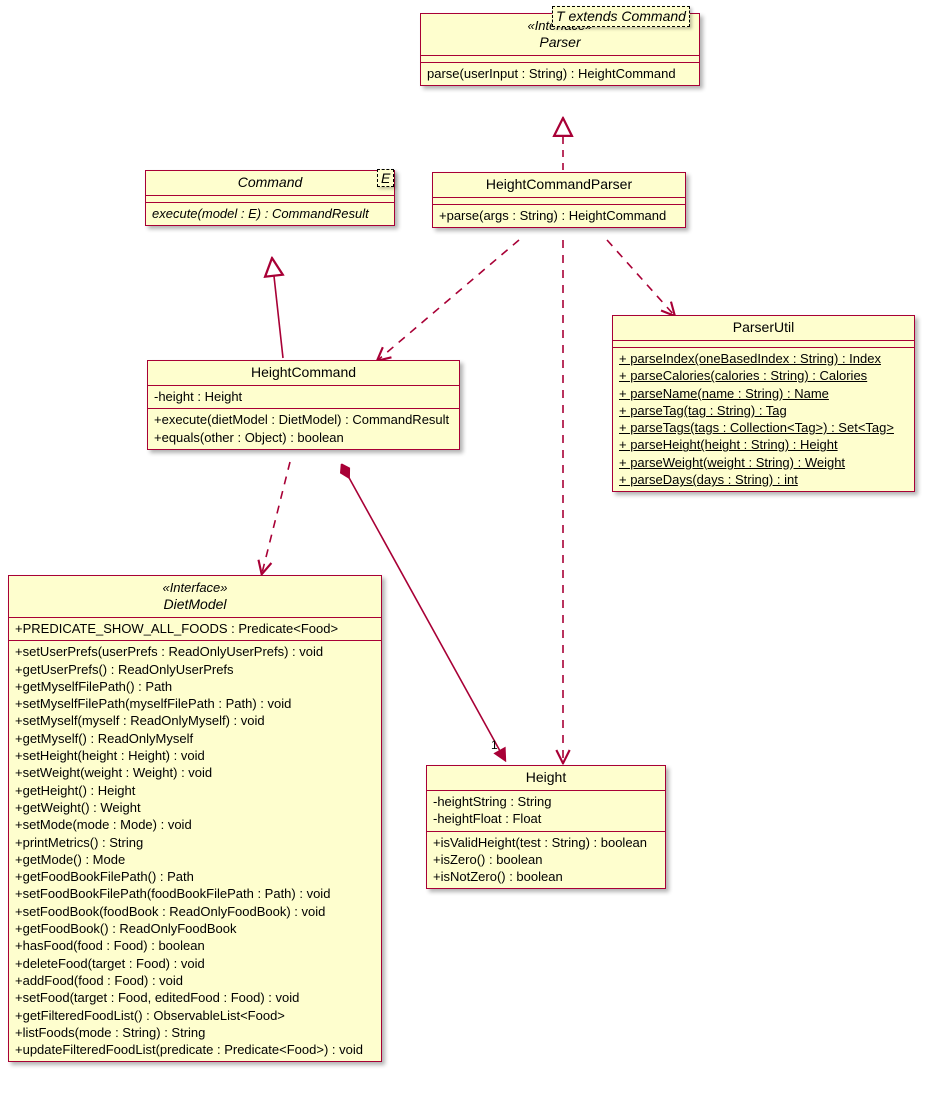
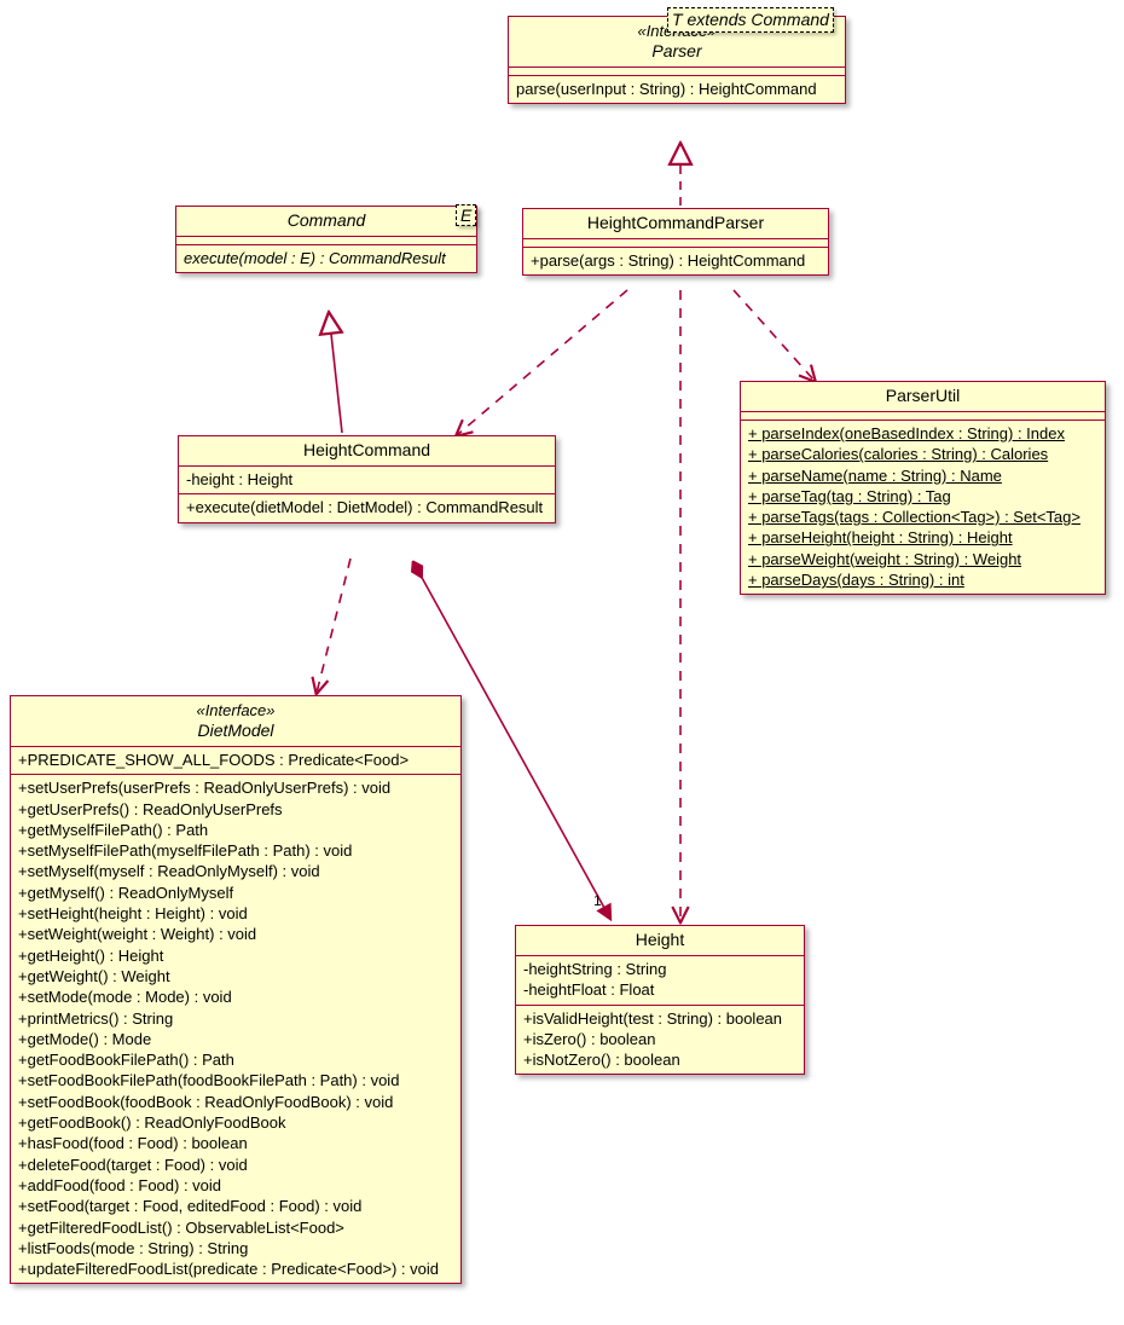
  Parser
  parse(userInput : String) : HeightCommand
  T extends Command
  Command
  execute(model : E) : CommandResult
  E
  HeightCommandParser
  +parse(args : String) : HeightCommand
  ParserUtil
  + parseIndex(oneBasedIndex : String) : Index
  + parseCalories(calories : String) : Calories
  + parseName(name : String) : Name
  + parseTag(tag : String) : Tag
  + parseTags(tags : Collection<Tag>) : Set<Tag>
  + parseHeight(height : String) : Height
  + parseWeight(weight : String) : Weight
  + parseDays(days : String) : int
  HeightCommand
  -height : Height
  +execute(dietModel : DietModel) : CommandResult
- +equals(other : Object) : boolean
  «Interface»
  DietModel
  +PREDICATE_SHOW_ALL_FOODS : Predicate<Food>
  +setUserPrefs(userPrefs : ReadOnlyUserPrefs) : void
  +getUserPrefs() : ReadOnlyUserPrefs
  +getMyselfFilePath() : Path
  +setMyselfFilePath(myselfFilePath : Path) : void
  +setMyself(myself : ReadOnlyMyself) : void
  +getMyself() : ReadOnlyMyself
  +setHeight(height : Height) : void
  +setWeight(weight : Weight) : void
  +getHeight() : Height
  +getWeight() : Weight
  +setMode(mode : Mode) : void
  +printMetrics() : String
  +getMode() : Mode
  +getFoodBookFilePath() : Path
  +setFoodBookFilePath(foodBookFilePath : Path) : void
  +setFoodBook(foodBook : ReadOnlyFoodBook) : void
  +getFoodBook() : ReadOnlyFoodBook
  +hasFood(food : Food) : boolean
  +deleteFood(target : Food) : void
  +addFood(food : Food) : void
  +setFood(target : Food, editedFood : Food) : void
  +getFilteredFoodList() : ObservableList<Food>
  +listFoods(mode : String) : String
  +updateFilteredFoodList(predicate : Predicate<Food>) : void
  Height
  -heightString : String
  -heightFloat : Float
  +isValidHeight(test : String) : boolean
  +isZero() : boolean
  +isNotZero() : boolean
  1
